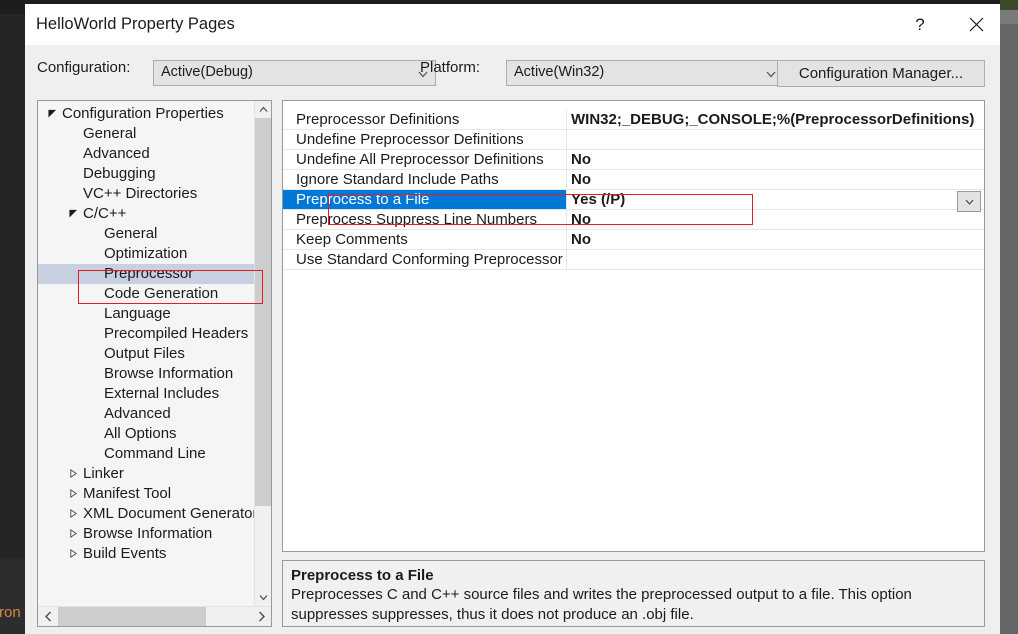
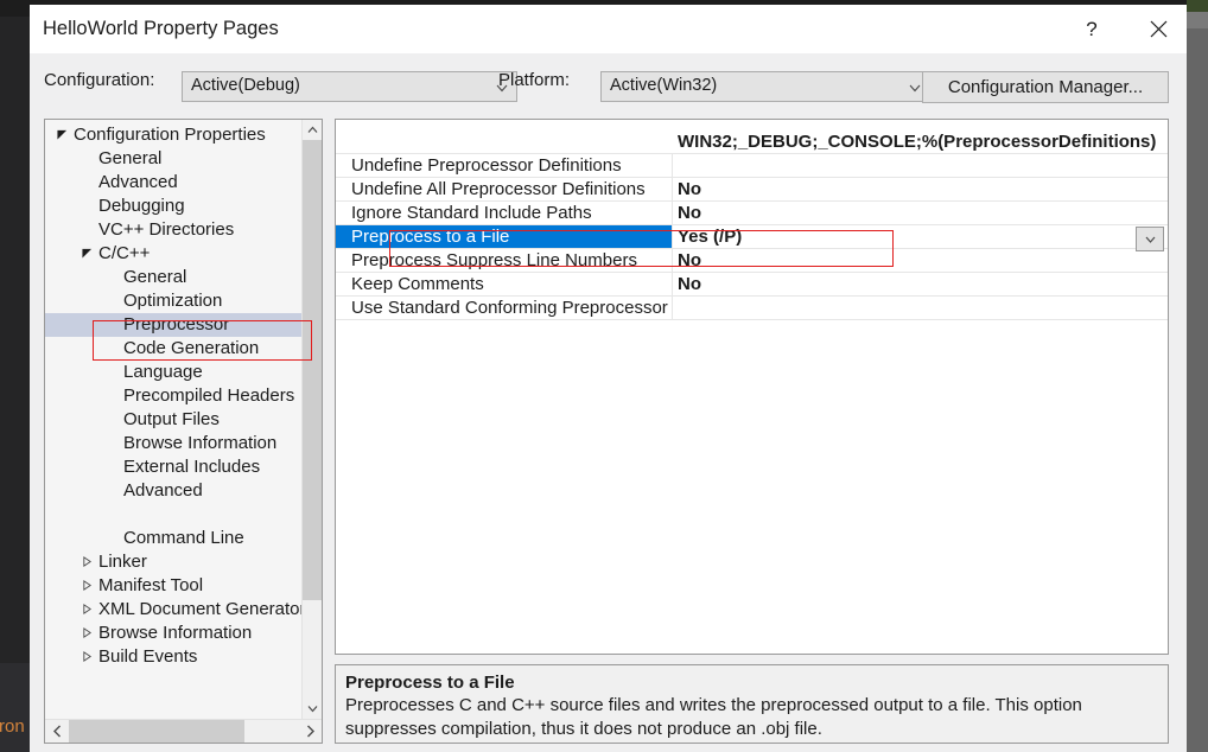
  ron
  HelloWorld Property Pages
  ?
  Configuration:
  Active(Debug)
  Platform:
  Active(Win32)
  Configuration Manager...
  Configuration Properties
  General
  Advanced
  Debugging
  VC++ Directories
  C/C++
  General
  Optimization
  Preprocessor
  Code Generation
  Language
  Precompiled Headers
  Output Files
  Browse Information
  External Includes
  Advanced
- All Options
  Command Line
  Linker
  Manifest Tool
  XML Document Generato
  Browse Information
  Build Events
- Preprocessor Definitions
  WIN32;_DEBUG;_CONSOLE;%(PreprocessorDefinitions)
  Undefine Preprocessor Definitions
  Undefine All Preprocessor Definitions
  No
  Ignore Standard Include Paths
  No
  Preprocess to a File
  Yes (/P)
  Preprocess Suppress Line Numbers
  No
  Keep Comments
  No
  Use Standard Conforming Preprocessor
  Preprocess to a File
- Preprocesses C and C++ source files and writes the preprocessed output to a file. This option suppresses suppresses, thus it does not produce an .obj file.
+ Preprocesses C and C++ source files and writes the preprocessed output to a file. This option suppresses compilation, thus it does not produce an .obj file.
